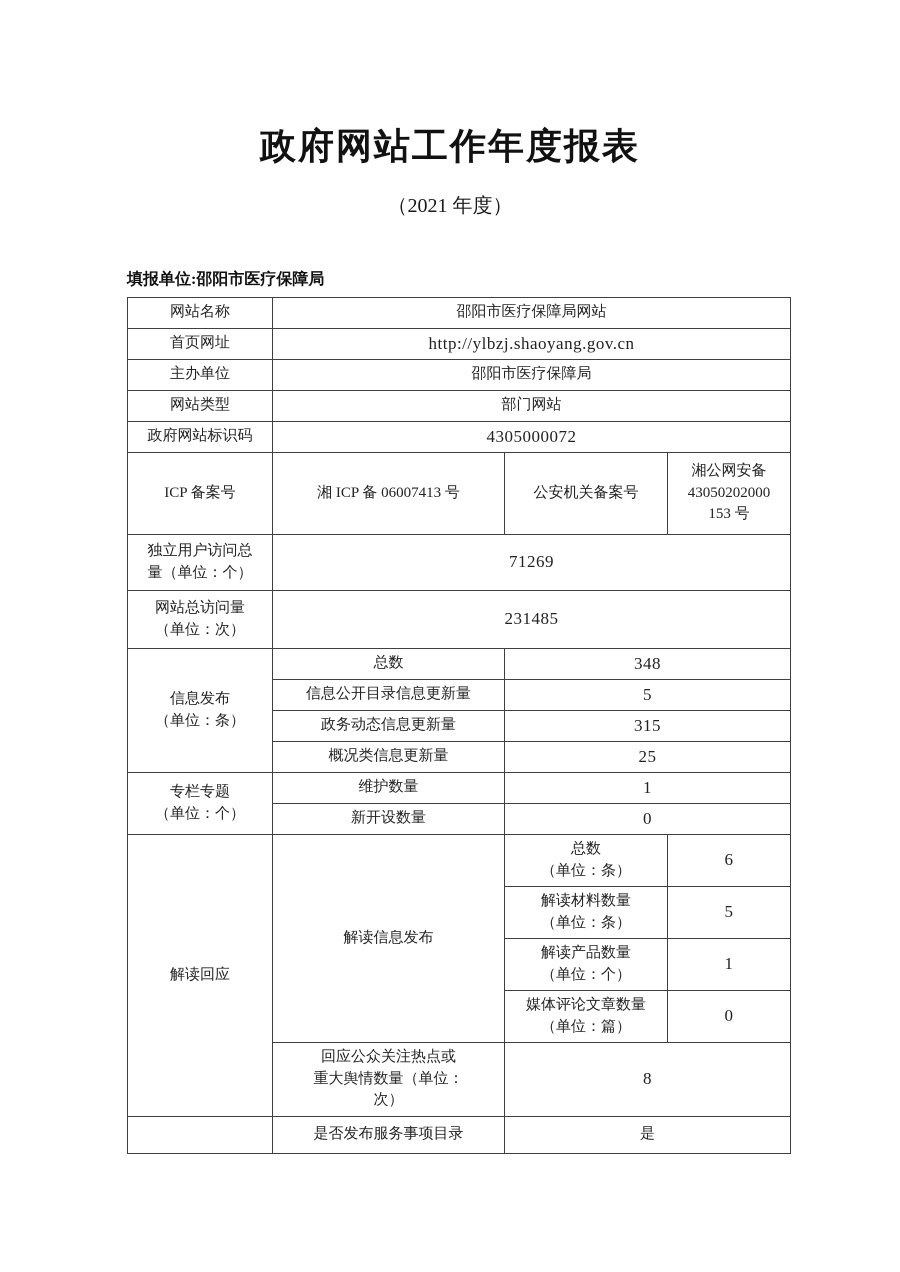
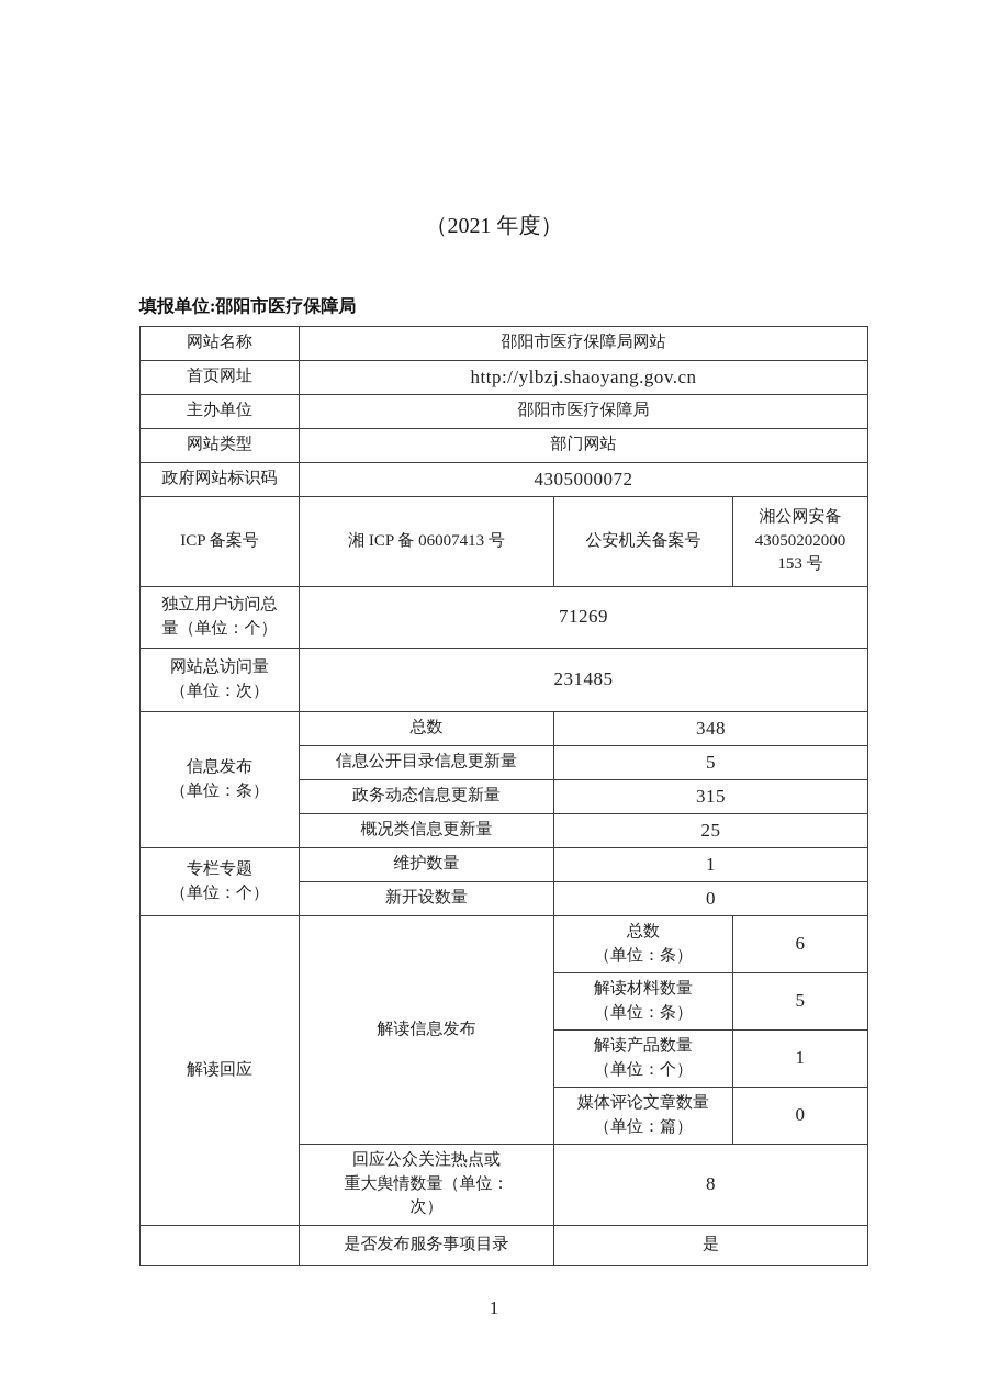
- 政府网站工作年度报表
  （2021 年度）
  填报单位:邵阳市医疗保障局
  网站名称	邵阳市医疗保障局网站
  首页网址	http://ylbzj.shaoyang.gov.cn
  主办单位	邵阳市医疗保障局
  网站类型	部门网站
  政府网站标识码	4305000072
  ICP 备案号	湘 ICP 备 06007413 号	公安机关备案号	湘公网安备 43050202000 153 号
  独立用户访问总 量（单位：个）	71269
  网站总访问量 （单位：次）	231485
  信息发布 （单位：条）	总数	348
  信息公开目录信息更新量	5
  政务动态信息更新量	315
  概况类信息更新量	25
  专栏专题 （单位：个）	维护数量	1
  新开设数量	0
  解读回应	解读信息发布	总数 （单位：条）	6
  解读材料数量 （单位：条）	5
  解读产品数量 （单位：个）	1
  媒体评论文章数量 （单位：篇）	0
  回应公众关注热点或 重大舆情数量（单位： 次）	8
  	是否发布服务事项目录	是
+ 1
